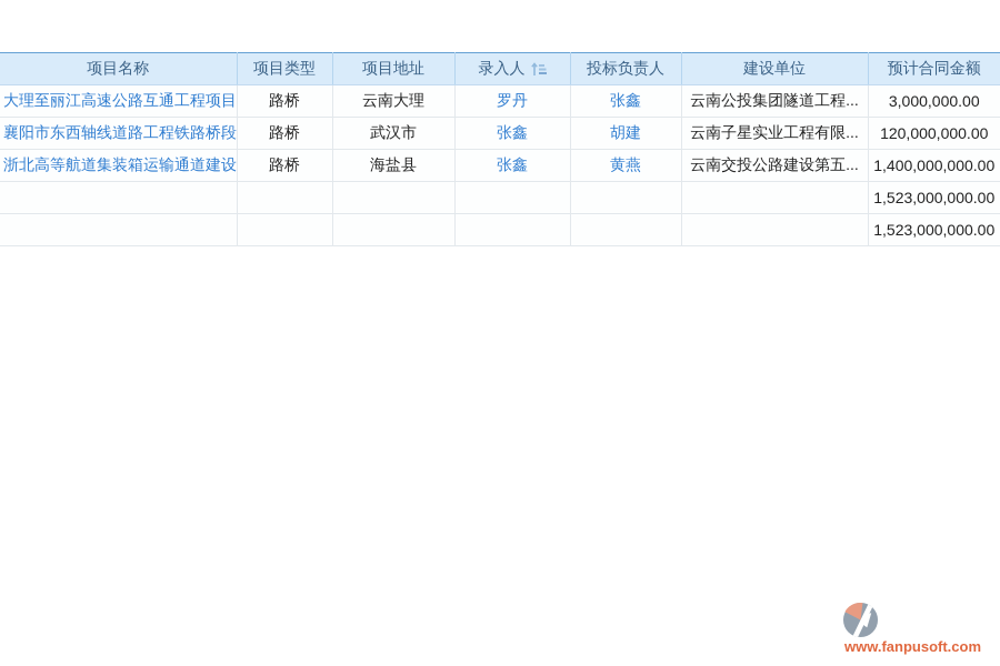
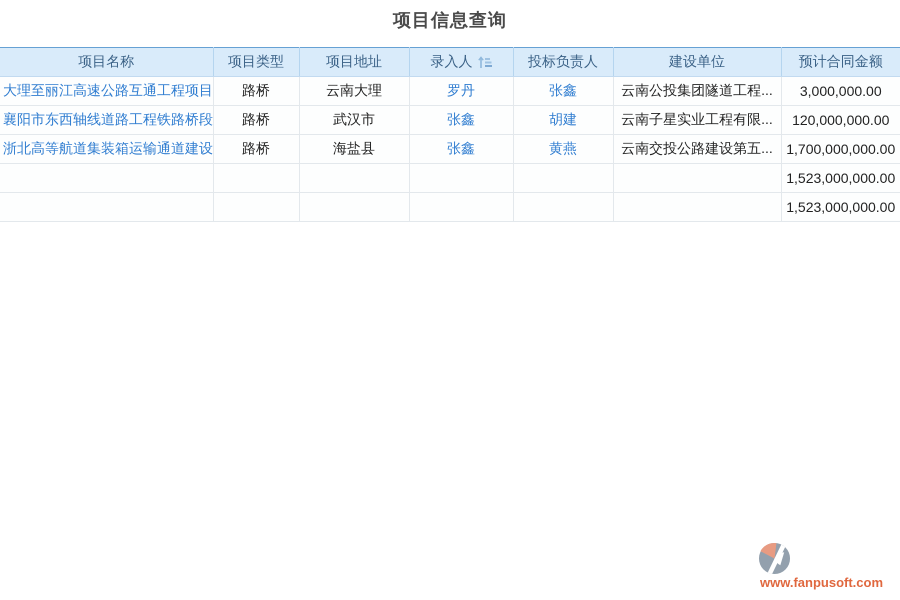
+ 项目信息查询
  项目名称	项目类型	项目地址	录入人	投标负责人	建设单位	预计合同金额
  大理至丽江高速公路互通工程项目	路桥	云南大理	罗丹	张鑫	云南公投集团隧道工程...	3,000,000.00
  襄阳市东西轴线道路工程铁路桥段	路桥	武汉市	张鑫	胡建	云南子星实业工程有限...	120,000,000.00
- 浙北高等航道集装箱运输通道建设	路桥	海盐县	张鑫	黄燕	云南交投公路建设第五...	1,400,000,000.00
+ 浙北高等航道集装箱运输通道建设	路桥	海盐县	张鑫	黄燕	云南交投公路建设第五...	1,700,000,000.00
  						1,523,000,000.00
  						1,523,000,000.00
  www.fanpusoft.com
